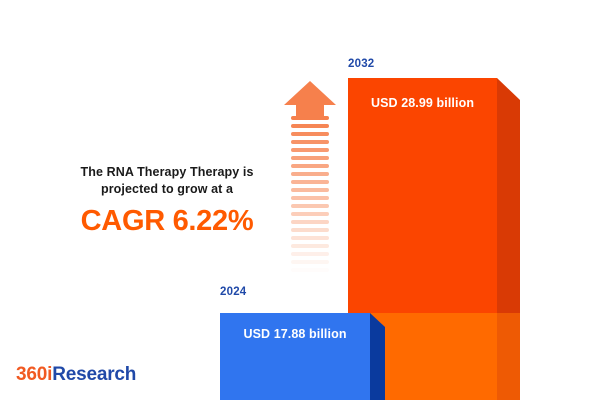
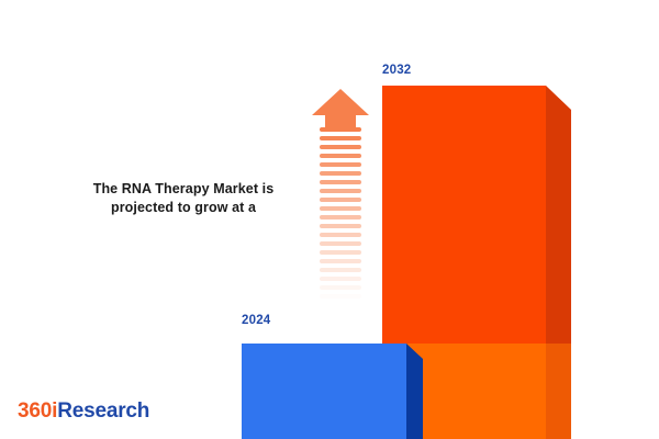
- The RNA Therapy Therapy is
+ The RNA Therapy Market is
  projected to grow at a
- CAGR 6.22%
  2032
- USD 28.99 billion
  2024
- USD 17.88 billion
  360iResearch
